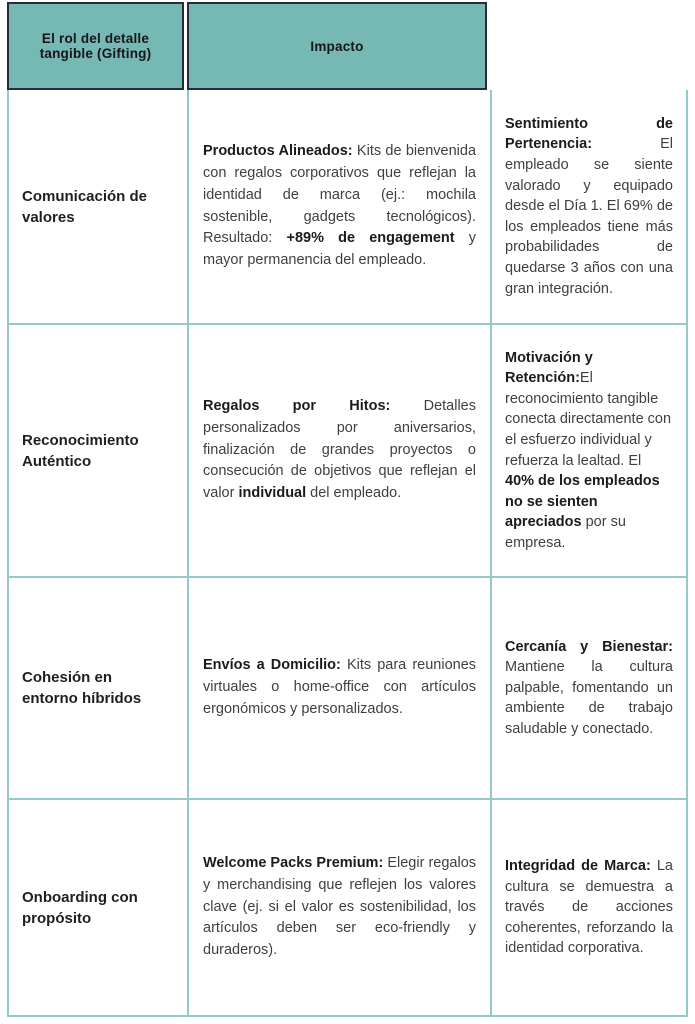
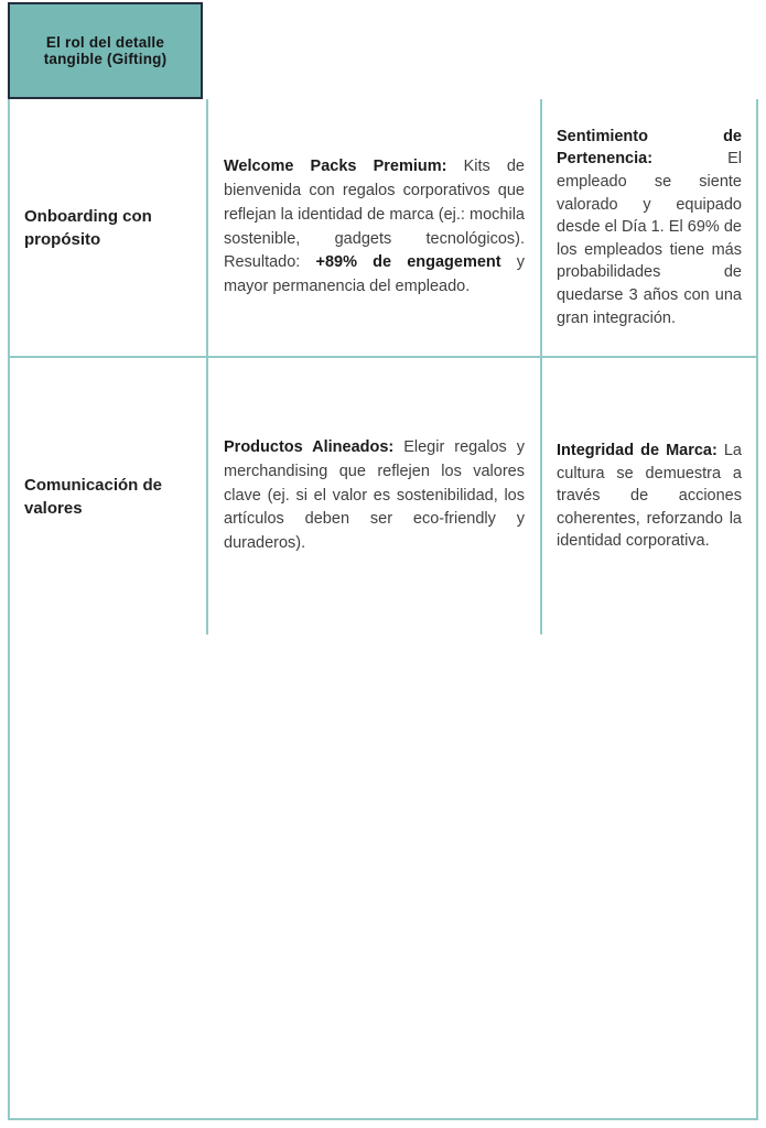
  El rol del detalle tangible (Gifting)
- Impacto
- Comunicación de valores
+ Onboarding con propósito
- Productos Alineados: Kits de bienvenida con regalos corporativos que reflejan la identidad de marca (ej.: mochila sostenible, gadgets tecnológicos). Resultado: +89% de engagement y mayor permanencia del empleado.
+ Welcome Packs Premium: Kits de bienvenida con regalos corporativos que reflejan la identidad de marca (ej.: mochila sostenible, gadgets tecnológicos). Resultado: +89% de engagement y mayor permanencia del empleado.
  Sentimiento de Pertenencia: El empleado se siente valorado y equipado desde el Día 1. El 69% de los empleados tiene más probabilidades de quedarse 3 años con una gran integración.
- Reconocimiento Auténtico
- Regalos por Hitos: Detalles personalizados por aniversarios, finalización de grandes proyectos o consecución de objetivos que reflejan el valor individual del empleado.
- Motivación y Retención:El reconocimiento tangible conecta directamente con el esfuerzo individual y refuerza la lealtad. El 40% de los empleados no se sienten apreciados por su empresa.
- Cohesión en entorno híbridos
- Envíos a Domicilio: Kits para reuniones virtuales o home-office con artículos ergonómicos y personalizados.
- Cercanía y Bienestar: Mantiene la cultura palpable, fomentando un ambiente de trabajo saludable y conectado.
- Onboarding con propósito
+ Comunicación de valores
- Welcome Packs Premium: Elegir regalos y merchandising que reflejen los valores clave (ej. si el valor es sostenibilidad, los artículos deben ser eco-friendly y duraderos).
+ Productos Alineados: Elegir regalos y merchandising que reflejen los valores clave (ej. si el valor es sostenibilidad, los artículos deben ser eco-friendly y duraderos).
  Integridad de Marca: La cultura se demuestra a través de acciones coherentes, reforzando la identidad corporativa.
